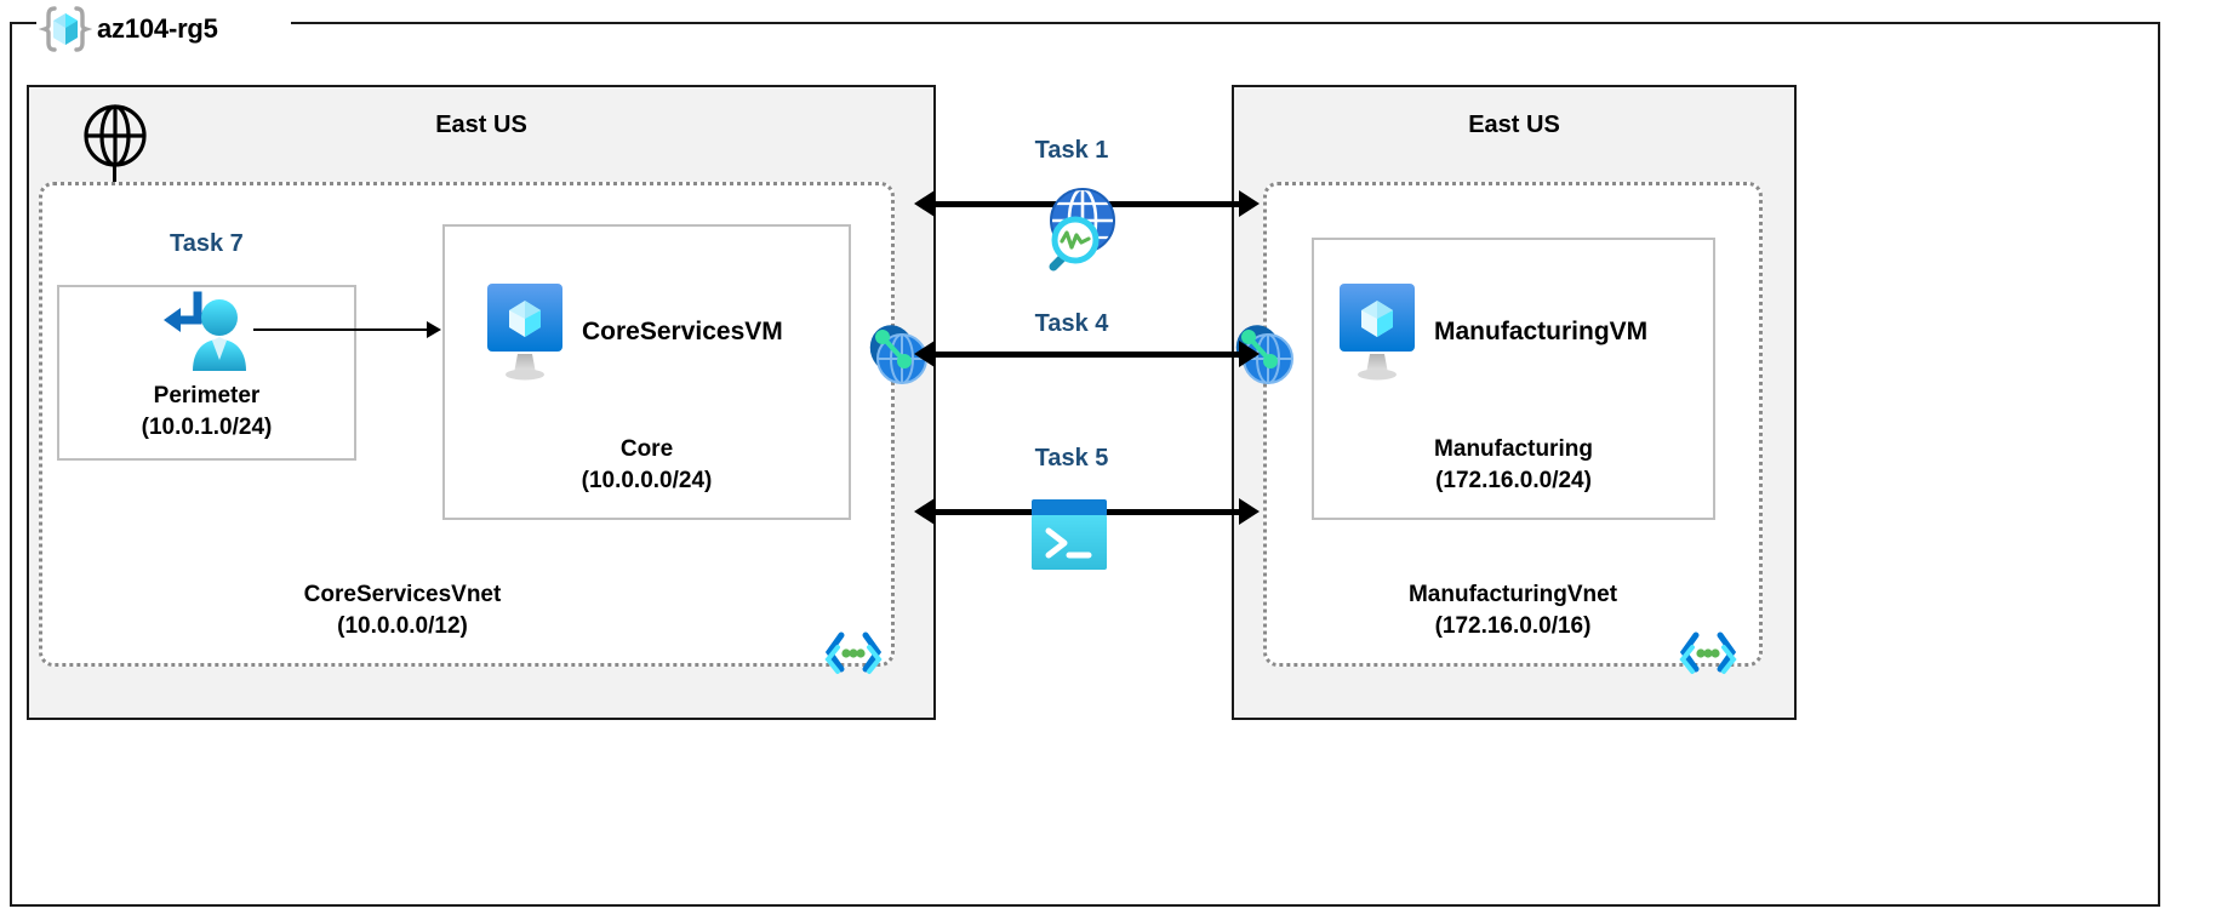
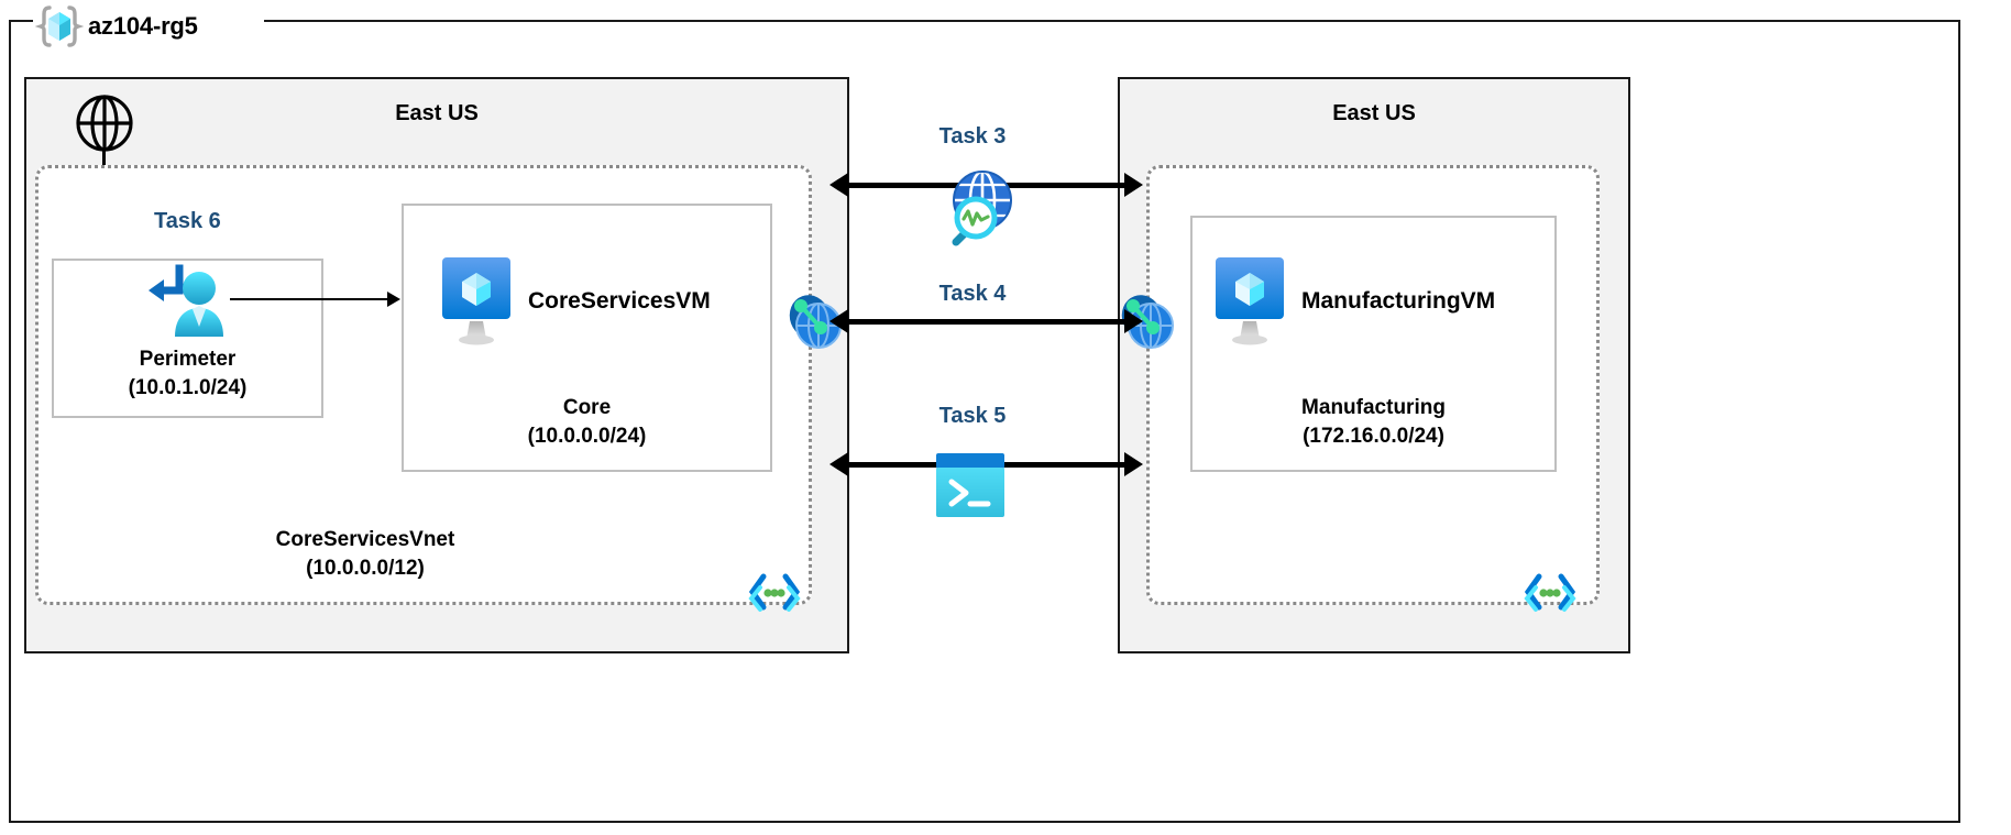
  az104-rg5
  East US
  CoreServicesVnet
  (10.0.0.0/12)
- Task 7
+ Task 6
  Perimeter
  (10.0.1.0/24)
  CoreServicesVM
  Core
  (10.0.0.0/24)
  East US
- ManufacturingVnet
- (172.16.0.0/16)
  ManufacturingVM
  Manufacturing
  (172.16.0.0/24)
- Task 1
+ Task 3
  Task 4
  Task 5
